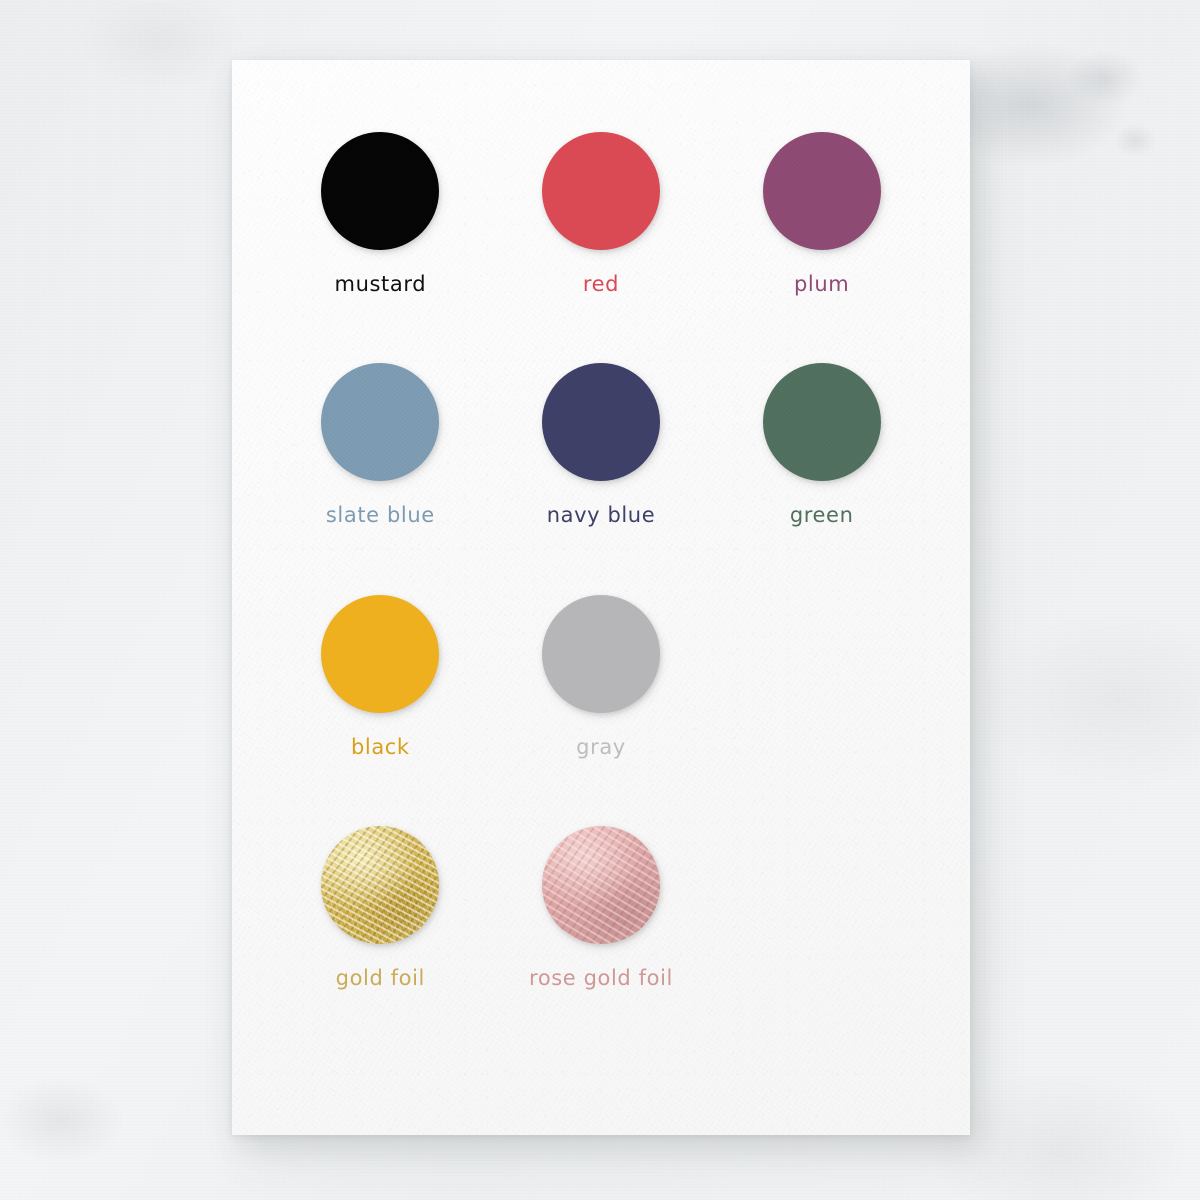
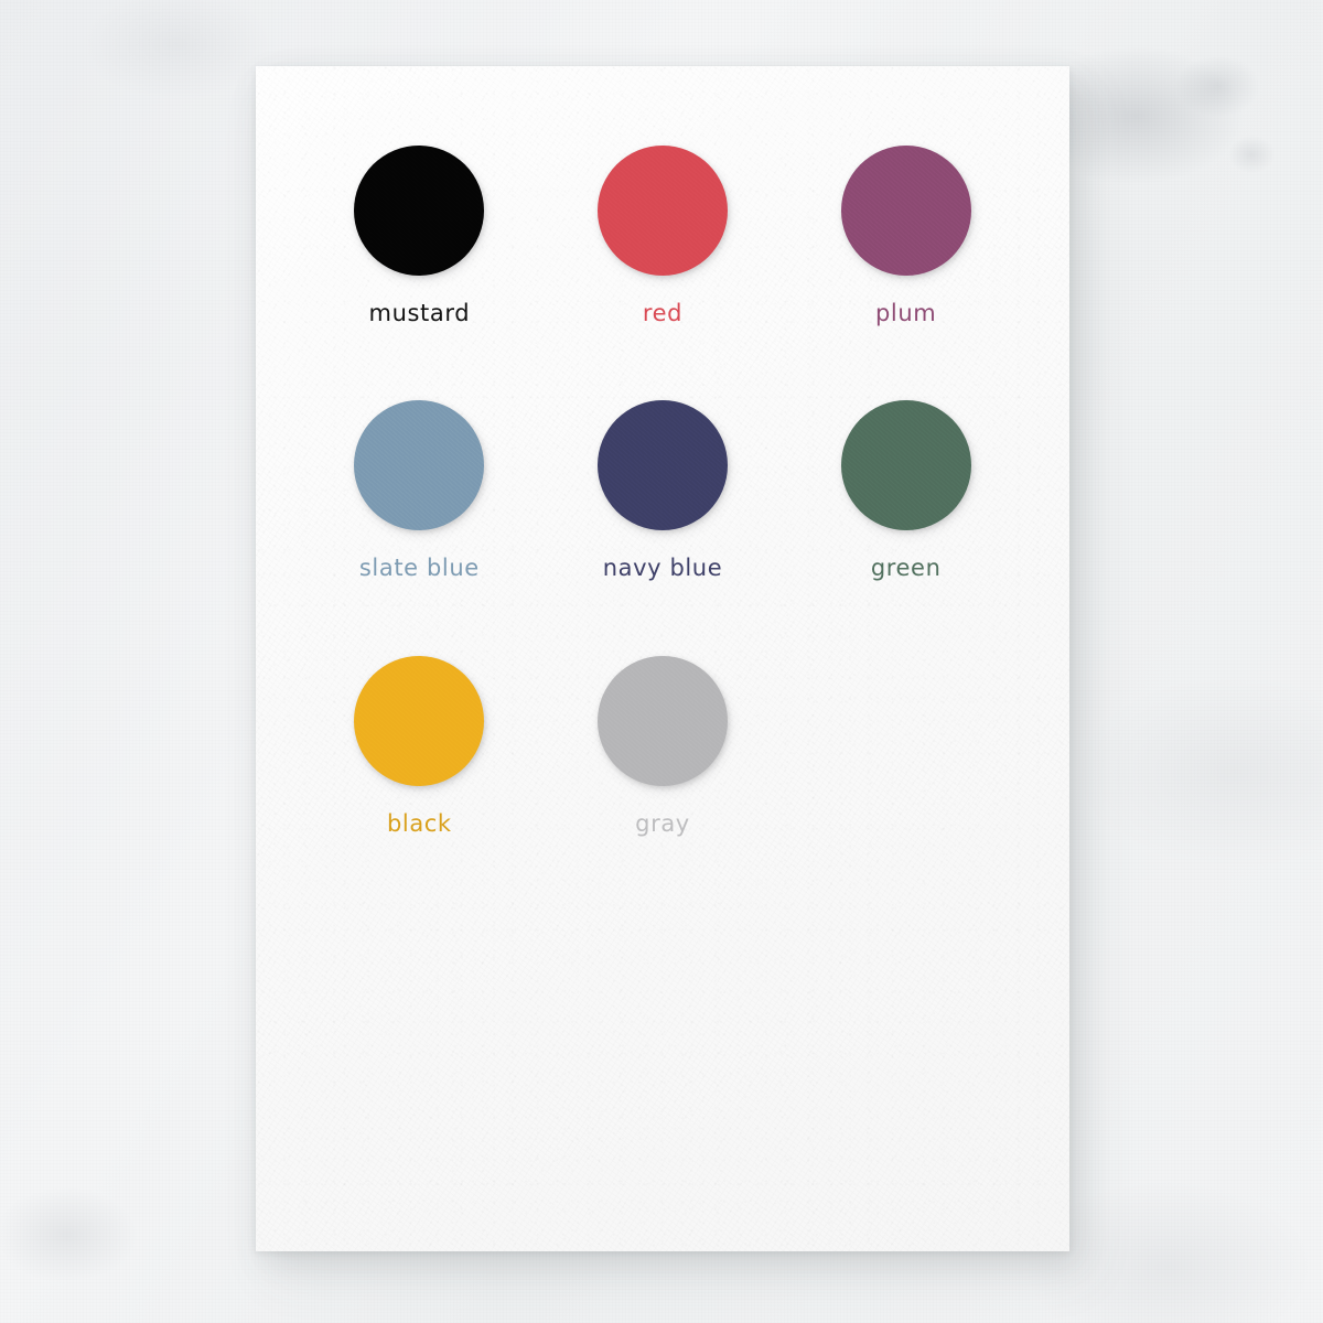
  mustard
  red
  plum
  slate blue
  navy blue
  green
  black
  gray
- gold foil
- rose gold foil
